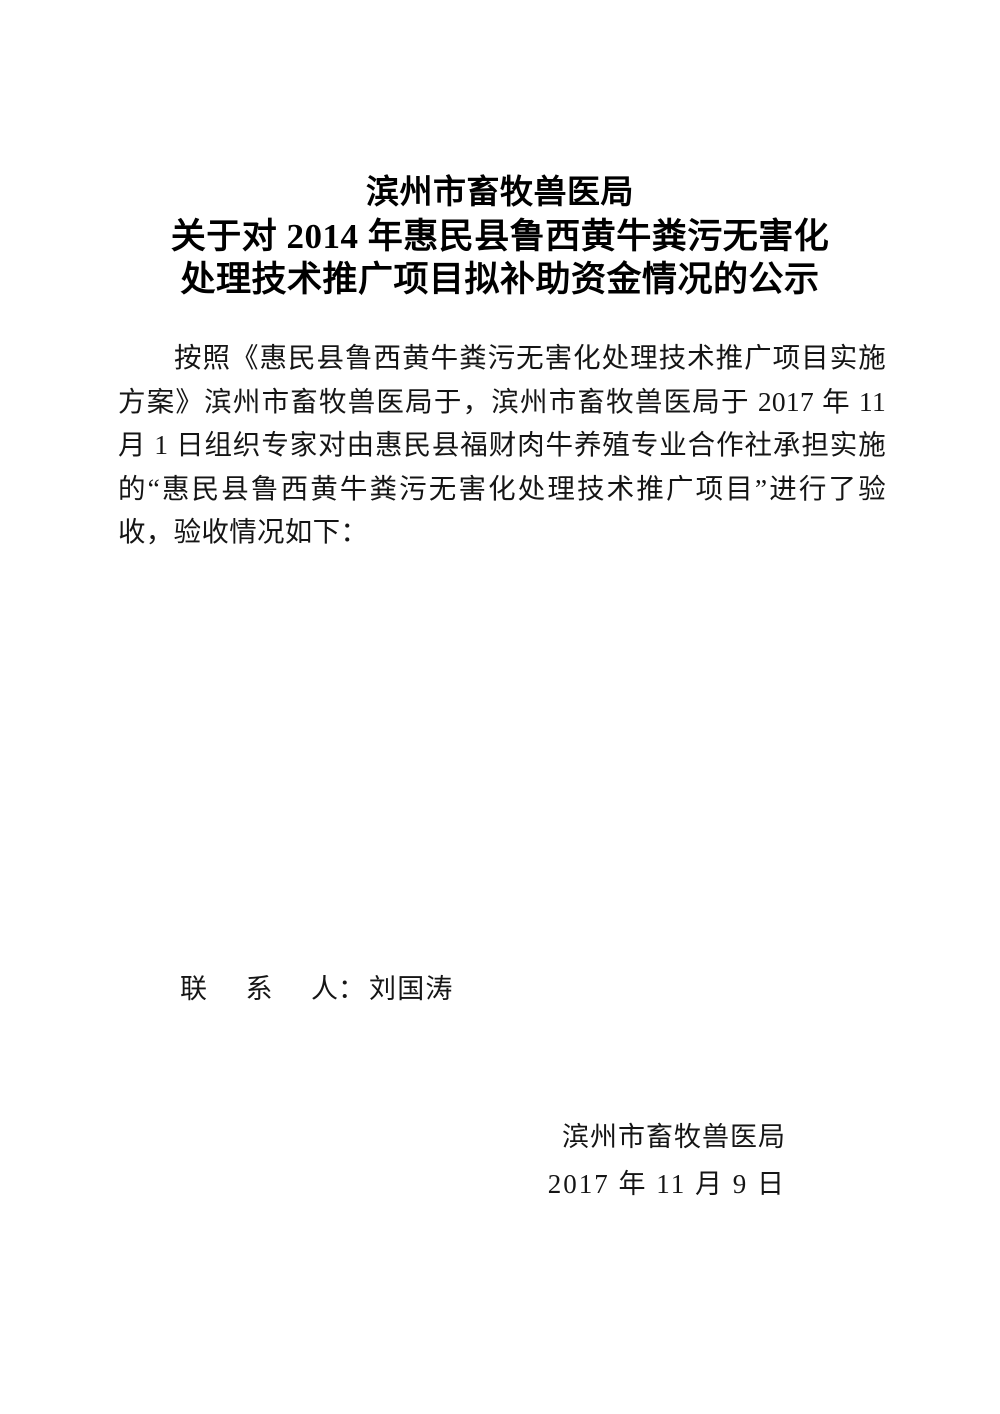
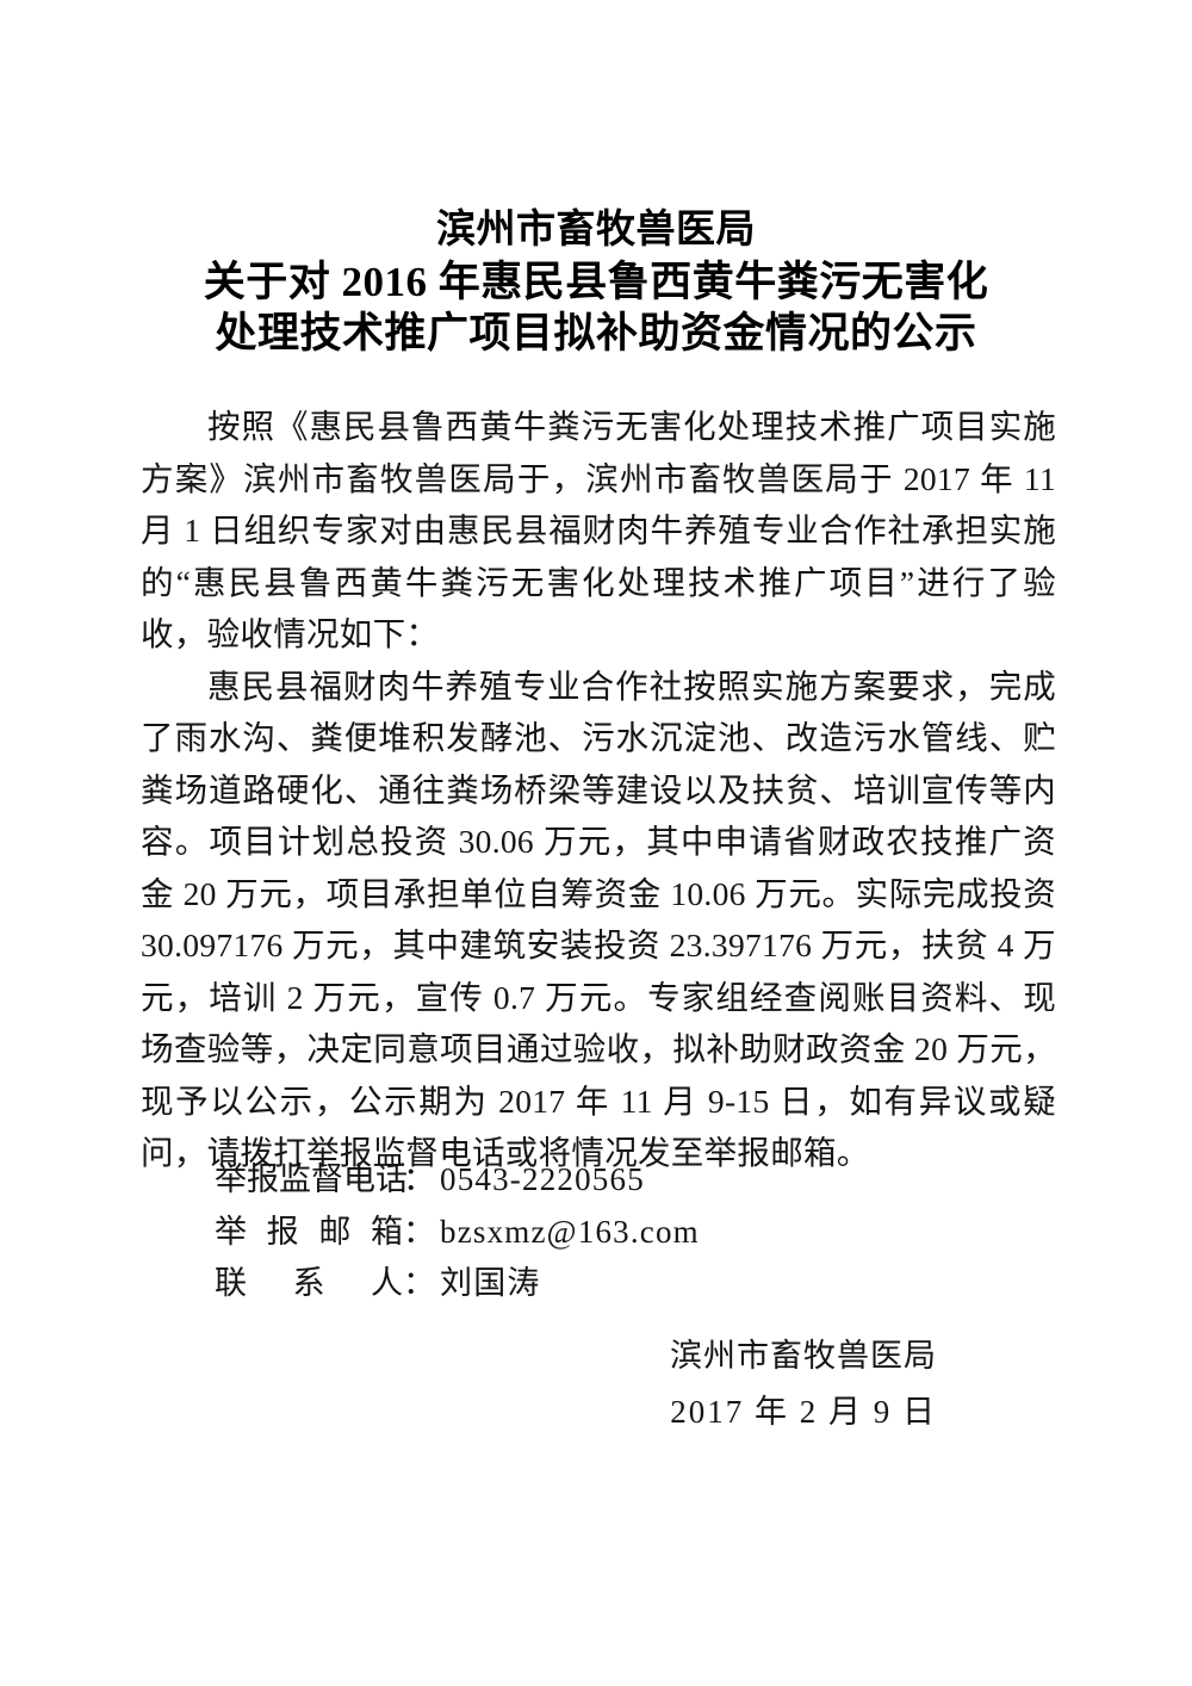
  滨州市畜牧兽医局
- 关于对 2014 年惠民县鲁西黄牛粪污无害化
+ 关于对 2016 年惠民县鲁西黄牛粪污无害化
  处理技术推广项目拟补助资金情况的公示
  按照《惠民县鲁西黄牛粪污无害化处理技术推广项目实施方案》滨州市畜牧兽医局于，滨州市畜牧兽医局于 2017 年 11 月 1 日组织专家对由惠民县福财肉牛养殖专业合作社承担实施的“惠民县鲁西黄牛粪污无害化处理技术推广项目”进行了验收，验收情况如下：
+ 惠民县福财肉牛养殖专业合作社按照实施方案要求，完成了雨水沟、粪便堆积发酵池、污水沉淀池、改造污水管线、贮粪场道路硬化、通往粪场桥梁等建设以及扶贫、培训宣传等内容。项目计划总投资 30.06 万元，其中申请省财政农技推广资金 20 万元，项目承担单位自筹资金 10.06 万元。实际完成投资 30.097176 万元，其中建筑安装投资 23.397176 万元，扶贫 4 万元，培训 2 万元，宣传 0.7 万元。专家组经查阅账目资料、现场查验等，决定同意项目通过验收，拟补助财政资金 20 万元，现予以公示，公示期为 2017 年 11 月 9-15 日，如有异议或疑问，请拨打举报监督电话或将情况发至举报邮箱。
+ 举报监督电话： 0543-2220565
+ 举报邮箱： bzsxmz@163.com
  联系人： 刘国涛
  滨州市畜牧兽医局
- 2017 年 11 月 9 日
+ 2017 年 2 月 9 日
